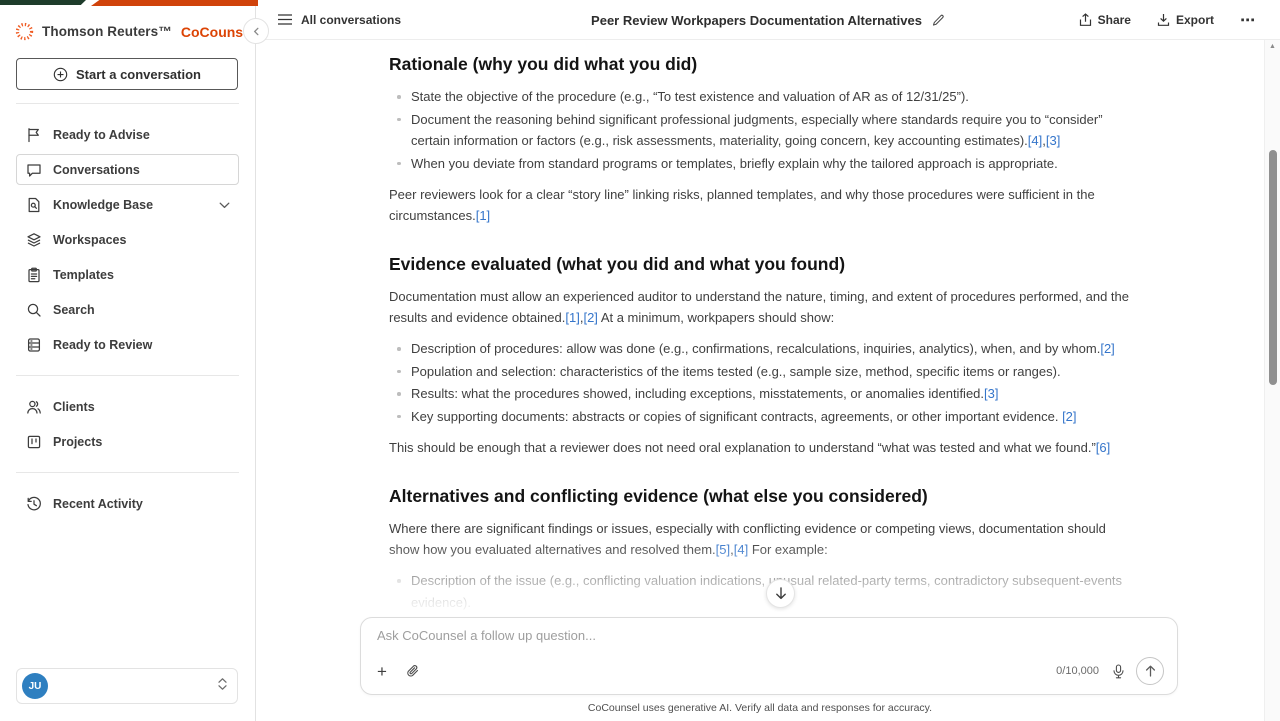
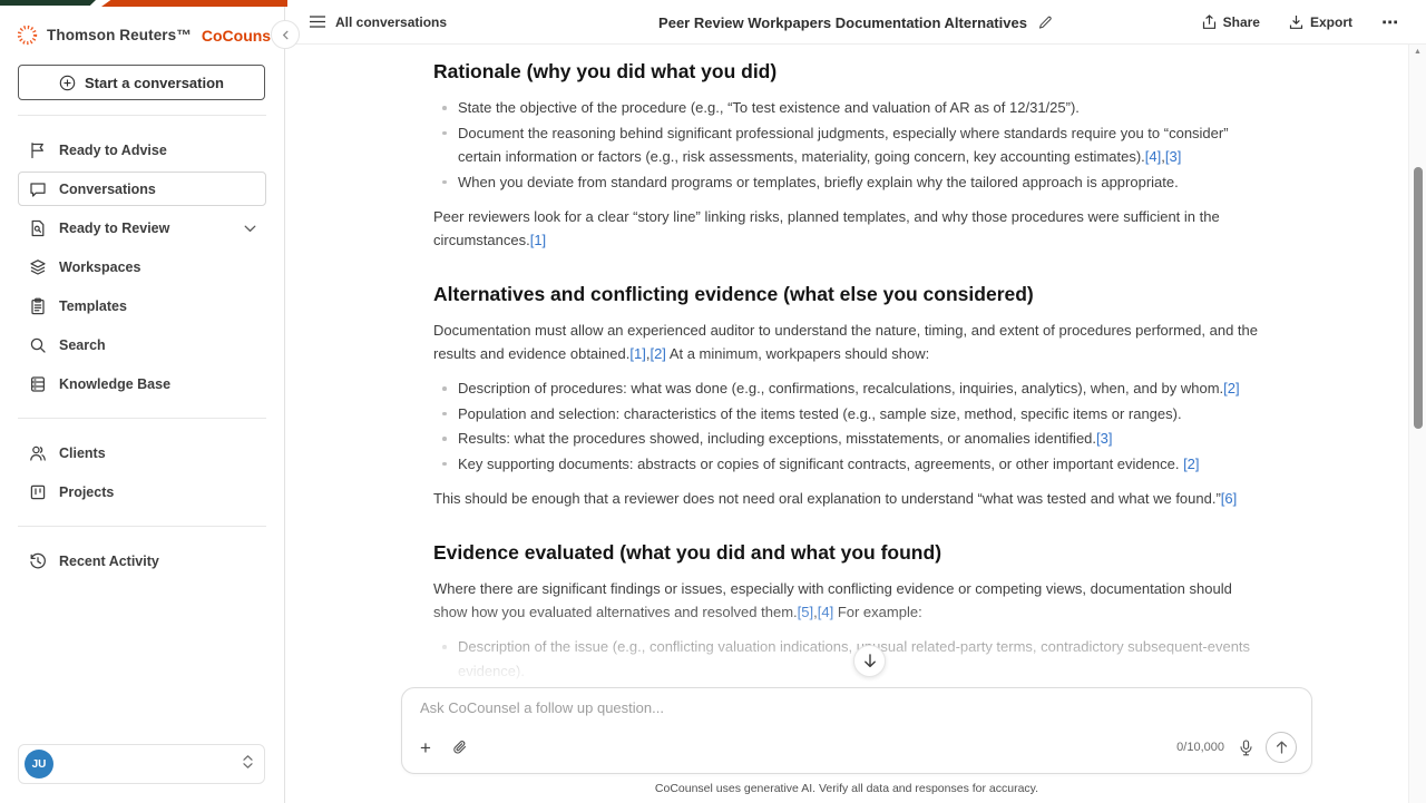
  Thomson Reuters™
  CoCouns
  Start a conversation
  Ready to Advise
  Conversations
- Knowledge Base
+ Ready to Review
  Workspaces
  Templates
  Search
- Ready to Review
+ Knowledge Base
  Clients
  Projects
  Recent Activity
  JU
  All conversations
  Peer Review Workpapers Documentation Alternatives
  Share
  Export
  ⋯
  Rationale (why you did what you did)
  State the objective of the procedure (e.g., “To test existence and valuation of AR as of 12/31/25”).
  Document the reasoning behind significant professional judgments, especially where standards require you to “consider” certain information or factors (e.g., risk assessments, materiality, going concern, key accounting estimates).[4],[3]
  When you deviate from standard programs or templates, briefly explain why the tailored approach is appropriate.
  Peer reviewers look for a clear “story line” linking risks, planned templates, and why those procedures were sufficient in the circumstances.[1]
- Evidence evaluated (what you did and what you found)
+ Alternatives and conflicting evidence (what else you considered)
  Documentation must allow an experienced auditor to understand the nature, timing, and extent of procedures performed, and the results and evidence obtained.[1],[2] At a minimum, workpapers should show:
- Description of procedures: allow was done (e.g., confirmations, recalculations, inquiries, analytics), when, and by whom.[2]
+ Description of procedures: what was done (e.g., confirmations, recalculations, inquiries, analytics), when, and by whom.[2]
  Population and selection: characteristics of the items tested (e.g., sample size, method, specific items or ranges).
  Results: what the procedures showed, including exceptions, misstatements, or anomalies identified.[3]
  Key supporting documents: abstracts or copies of significant contracts, agreements, or other important evidence. [2]
  This should be enough that a reviewer does not need oral explanation to understand “what was tested and what we found.”[6]
- Alternatives and conflicting evidence (what else you considered)
+ Evidence evaluated (what you did and what you found)
  Ask CoCounsel a follow up question...
  +
  0/10,000
  CoCounsel uses generative AI. Verify all data and responses for accuracy.
